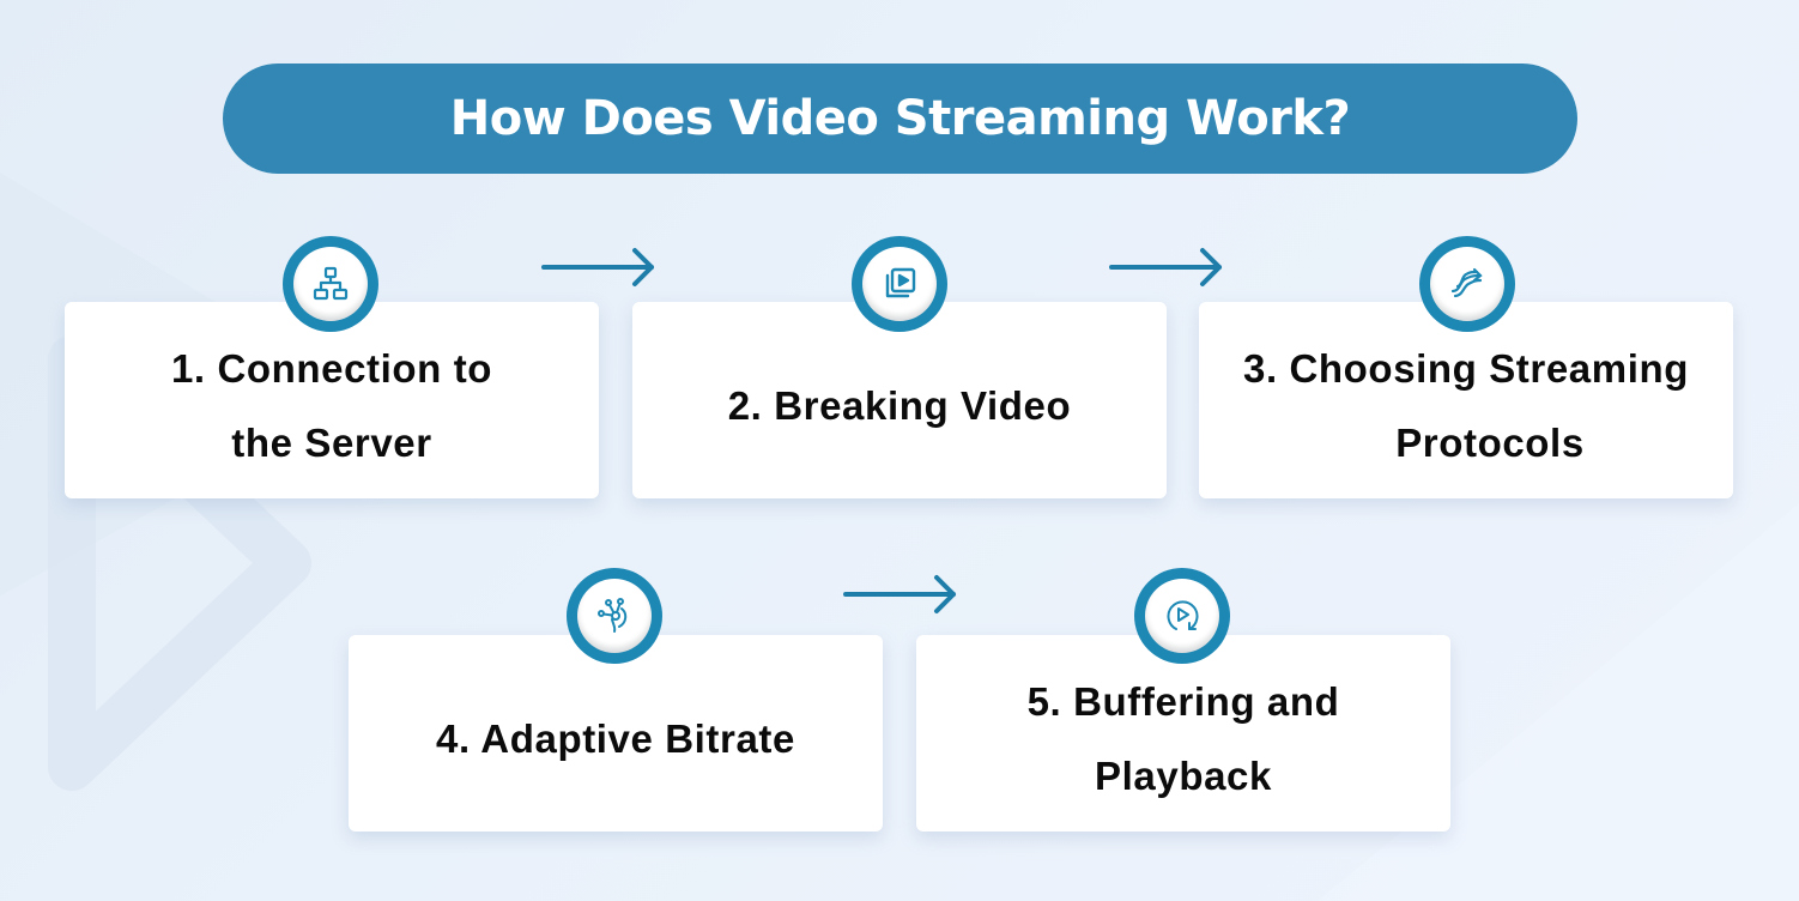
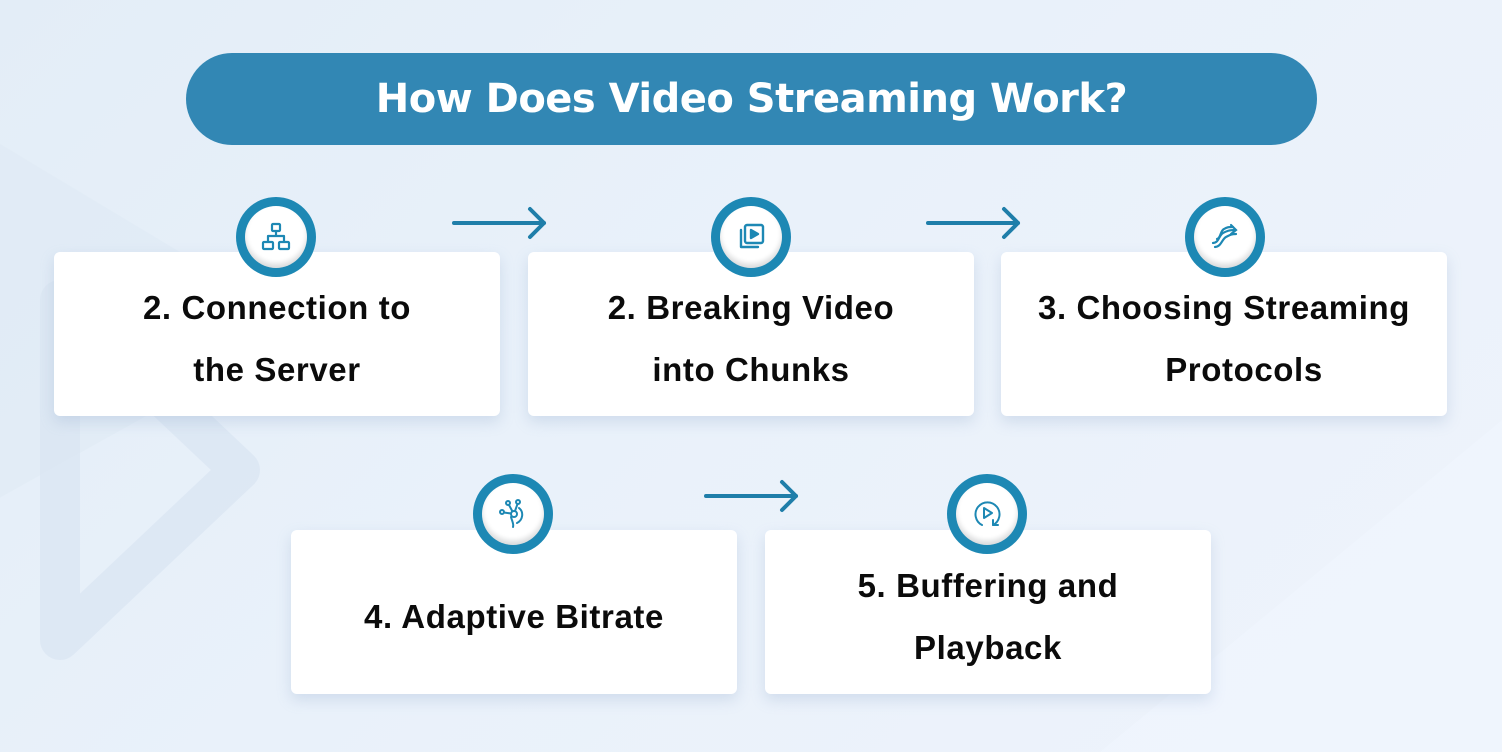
  How Does Video Streaming Work?
- 1. Connection to
+ 2. Connection to
  the Server
  2. Breaking Video
+ into Chunks
  3. Choosing Streaming
  Protocols
  4. Adaptive Bitrate
  5. Buffering and
  Playback
